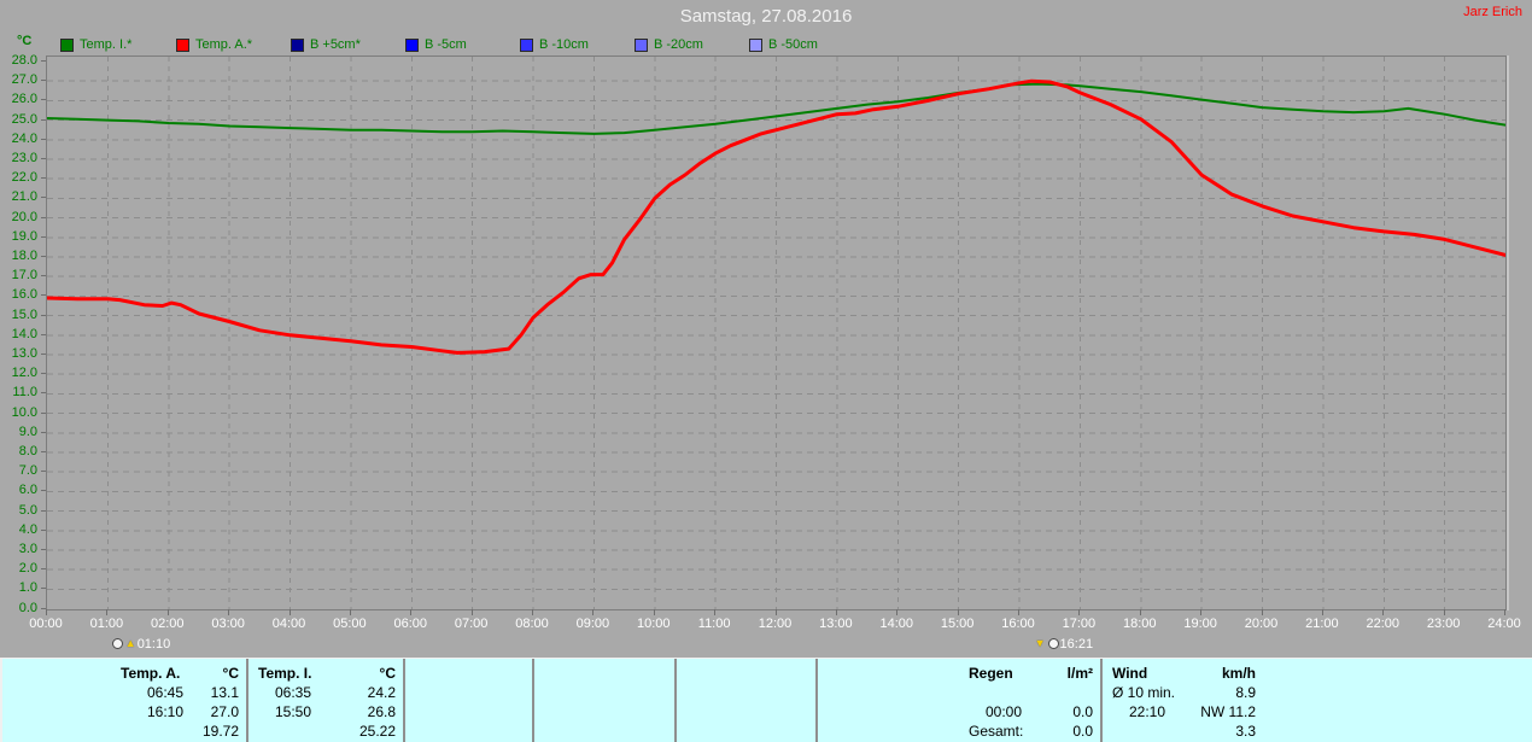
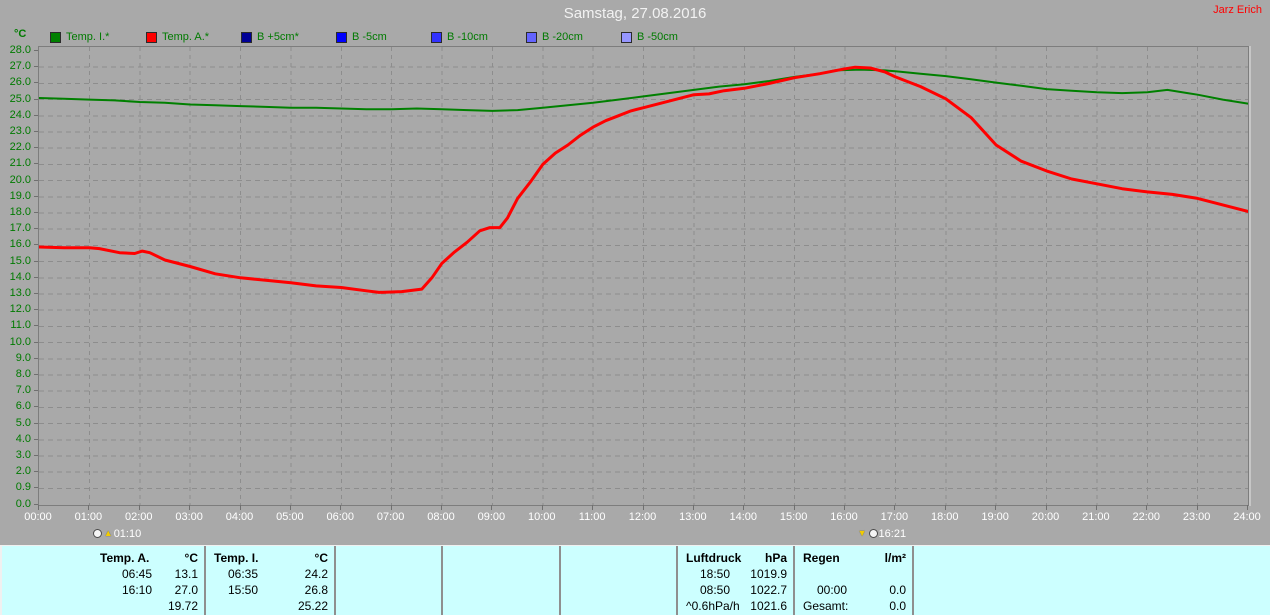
  Samstag, 27.08.2016
  Jarz Erich
  °C
  Temp. I.*
  Temp. A.*
  B +5cm*
  B -5cm
  B -10cm
  B -20cm
  B -50cm
  28.0
  27.0
  26.0
  25.0
  24.0
  23.0
  22.0
  21.0
  20.0
  19.0
  18.0
  17.0
  16.0
  15.0
  14.0
  13.0
  12.0
  11.0
  10.0
  9.0
  8.0
  7.0
  6.0
  5.0
  4.0
  3.0
  2.0
- 1.0
+ 0.9
  0.0
  00:00
  01:00
  02:00
  03:00
  04:00
  05:00
  06:00
  07:00
  08:00
  09:00
  10:00
  11:00
  12:00
  13:00
  14:00
  15:00
  16:00
  17:00
  18:00
  19:00
  20:00
  21:00
  22:00
  23:00
  24:00
  ▲
  01:10
  ▼
  16:21
  Temp. A.
  °C
  06:45
  13.1
  16:10
  27.0
  19.72
  Temp. I.
  °C
  06:35
  24.2
  15:50
  26.8
  25.22
+ Luftdruck
+ hPa
+ 18:50
+ 1019.9
+ 08:50
+ 1022.7
+ ^0.6hPa/h
+ 1021.6
  Regen
  l/m²
  00:00
  0.0
  Gesamt:
  0.0
- Wind
- km/h
- Ø 10 min.
- 8.9
- 22:10
- NW 11.2
- 3.3
